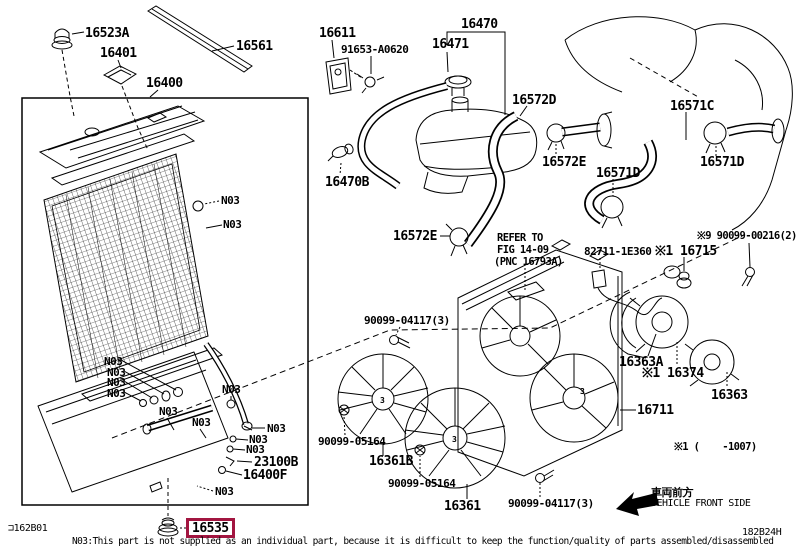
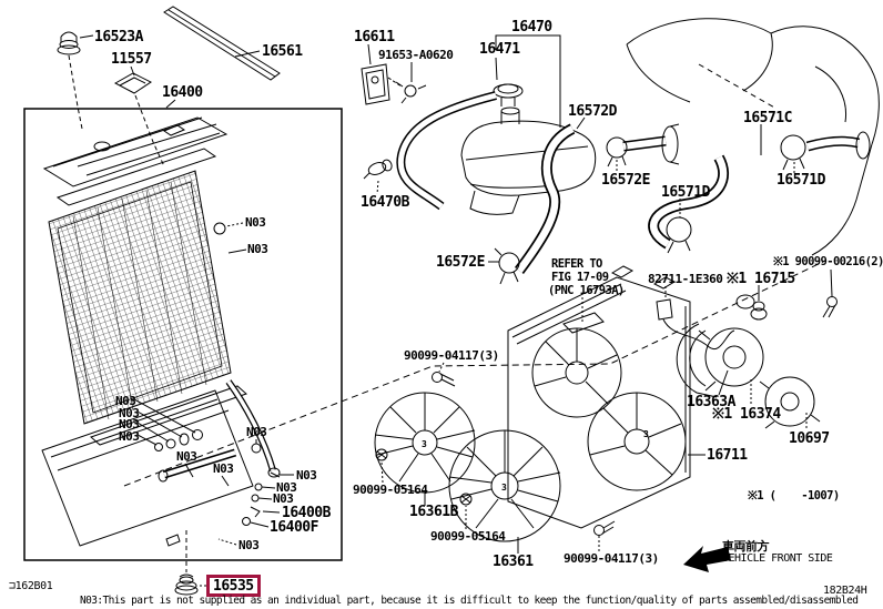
  3
  3
  3
  16523A
- 16401
+ 11557
  16400
  16561
  16611
  91653-A0620
  16471
  16470
  16572D
  16572E
  16571C
  16571D
  16571D
  16470B
  16572E
  REFER TO
- FIG 14-09
+ FIG 17-09
  (PNC 16793A)
  82711-1E360
  ※1 16715
- ※9 90099-00216(2)
+ ※1 90099-00216(2)
  N03
  N03
  N03
  N03
  N03
  N03
  N03
  N03
  N03
  N03
  N03
  N03
  N03
- 23100B
+ 16400B
  16400F
  90099-04117(3)
  90099-05164
  16361B
  90099-05164
  16361
  90099-04117(3)
  16711
  16363A
  ※1 16374
- 16363
+ 10697
  ※1 ( -1007)
  16535
  車両前方
  VEHICLE FRONT SIDE
  ⊐162B01
  N03:This part is not supplied as an individual part, because it is difficult to keep the function/quality of parts assembled/disassembled
  182B24H
